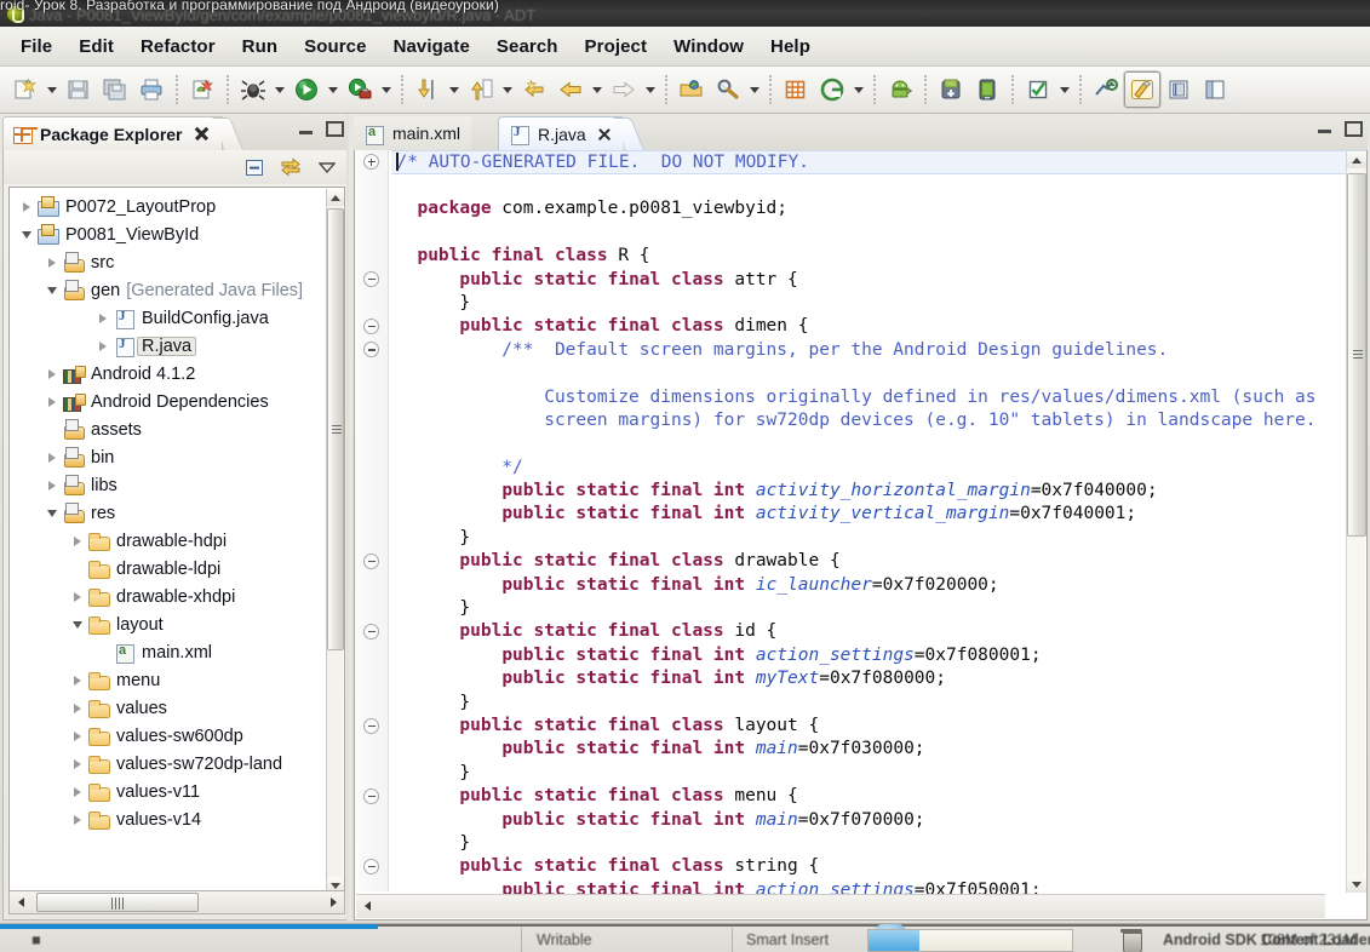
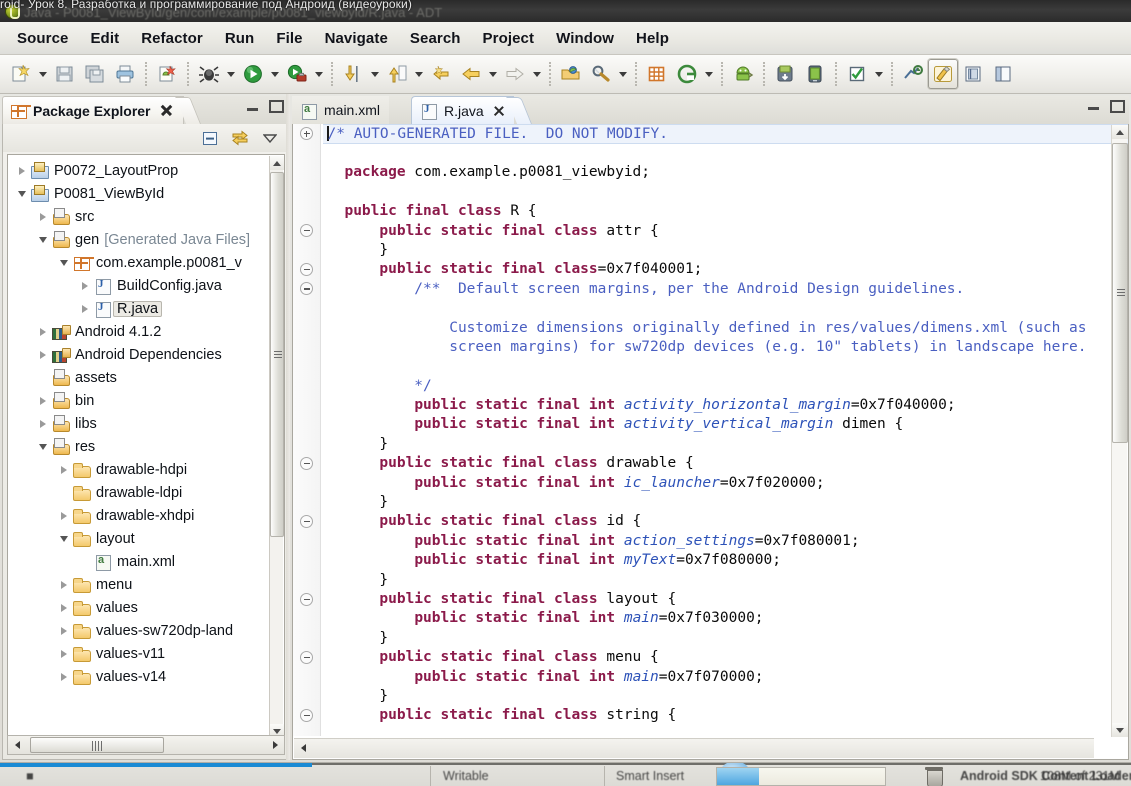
  Java - P0081_ViewById/gen/com/example/p0081_viewbyid/R.java - ADT
  roid- Урок 8. Разработка и программирование под Андроид (видеоуроки)
- File
+ Source
  Edit
  Refactor
  Run
- Source
+ File
  Navigate
  Search
  Project
  Window
  Help
  Package Explorer
  P0072_LayoutProp
  P0081_ViewById
  src
  gen
  [Generated Java Files]
+ com.example.p0081_v
  BuildConfig.java
  R.java
  Android 4.1.2
  Android Dependencies
  assets
  bin
  libs
  res
  drawable-hdpi
  drawable-ldpi
  drawable-xhdpi
  layout
  main.xml
  menu
  values
- values-sw600dp
  values-sw720dp-land
  values-v11
  values-v14
  main.xml
  R.java
  /* AUTO-GENERATED FILE. DO NOT MODIFY.
  package com.example.p0081_viewbyid;
  public final class R {
  public static final class attr {
  }
- public static final class dimen {
+ public static final class=0x7f040001;
  /** Default screen margins, per the Android Design guidelines.
  Customize dimensions originally defined in res/values/dimens.xml (such as
  screen margins) for sw720dp devices (e.g. 10" tablets) in landscape here.
  */
  public static final int activity_horizontal_margin=0x7f040000;
- public static final int activity_vertical_margin=0x7f040001;
+ public static final int activity_vertical_margin dimen {
  }
  public static final class drawable {
  public static final int ic_launcher=0x7f020000;
  }
  public static final class id {
  public static final int action_settings=0x7f080001;
  public static final int myText=0x7f080000;
  }
  public static final class layout {
  public static final int main=0x7f030000;
  }
  public static final class menu {
  public static final int main=0x7f070000;
  }
  public static final class string {
- public static final int action_settings=0x7f050001;
  ■
  Writable
  Smart Insert
  108M of 231M
  Android SDK Content Loade
